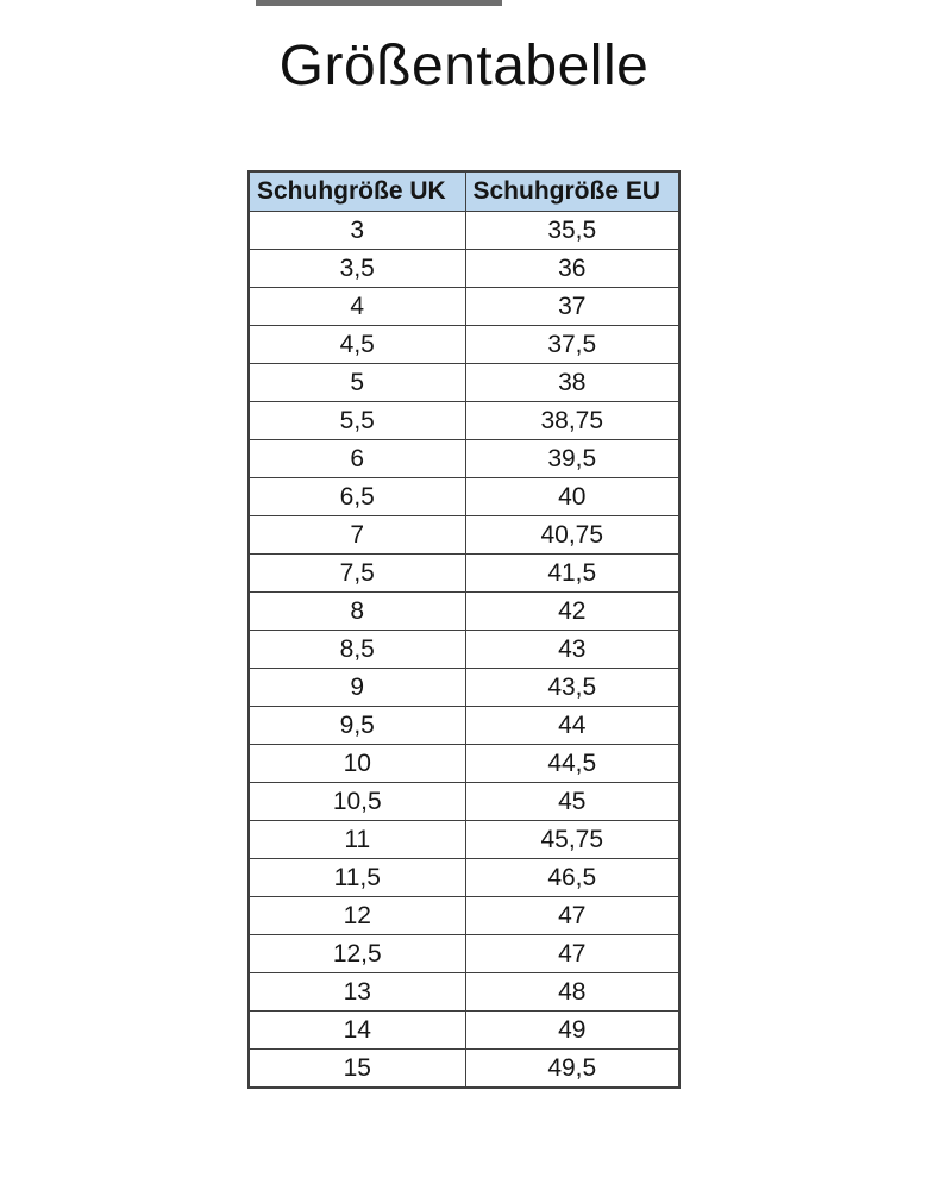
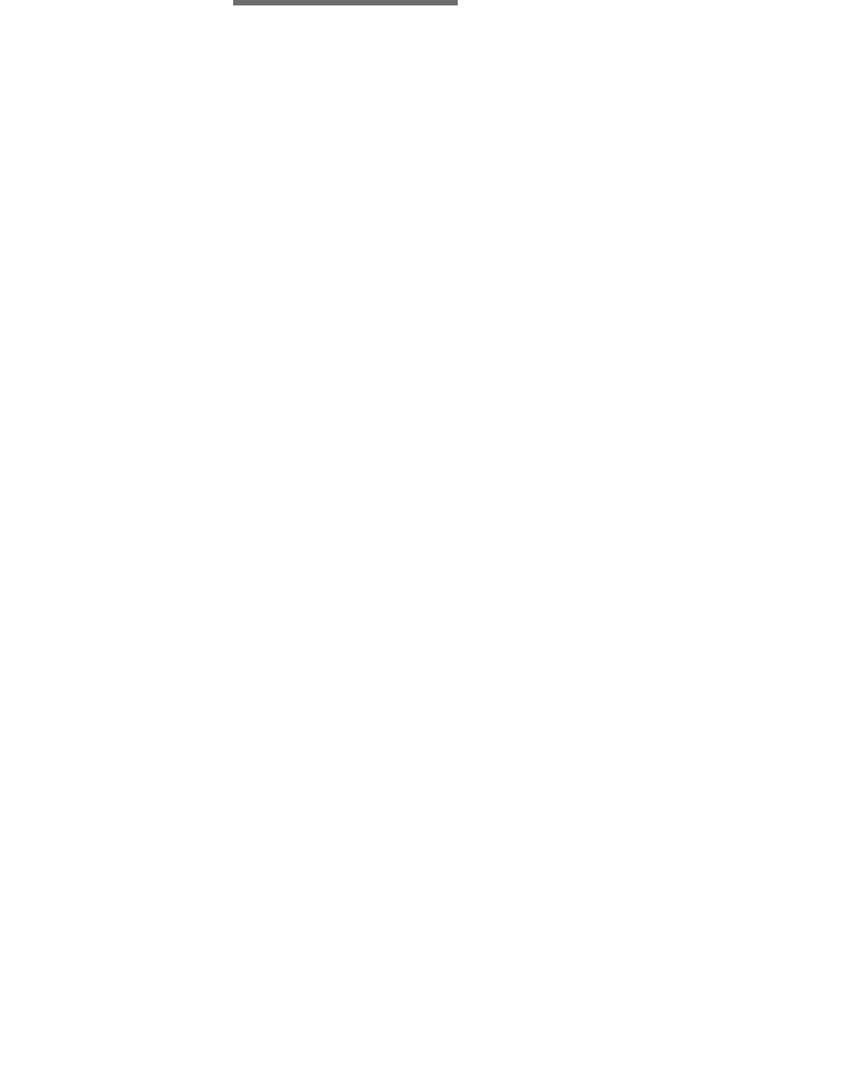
- Größentabelle
- Schuhgröße UK	Schuhgröße EU
- 3	35,5
- 3,5	36
- 4	37
- 4,5	37,5
- 5	38
- 5,5	38,75
- 6	39,5
- 6,5	40
- 7	40,75
- 7,5	41,5
- 8	42
- 8,5	43
- 9	43,5
- 9,5	44
- 10	44,5
- 10,5	45
- 11	45,75
- 11,5	46,5
- 12	47
- 12,5	47
- 13	48
- 14	49
- 15	49,5
